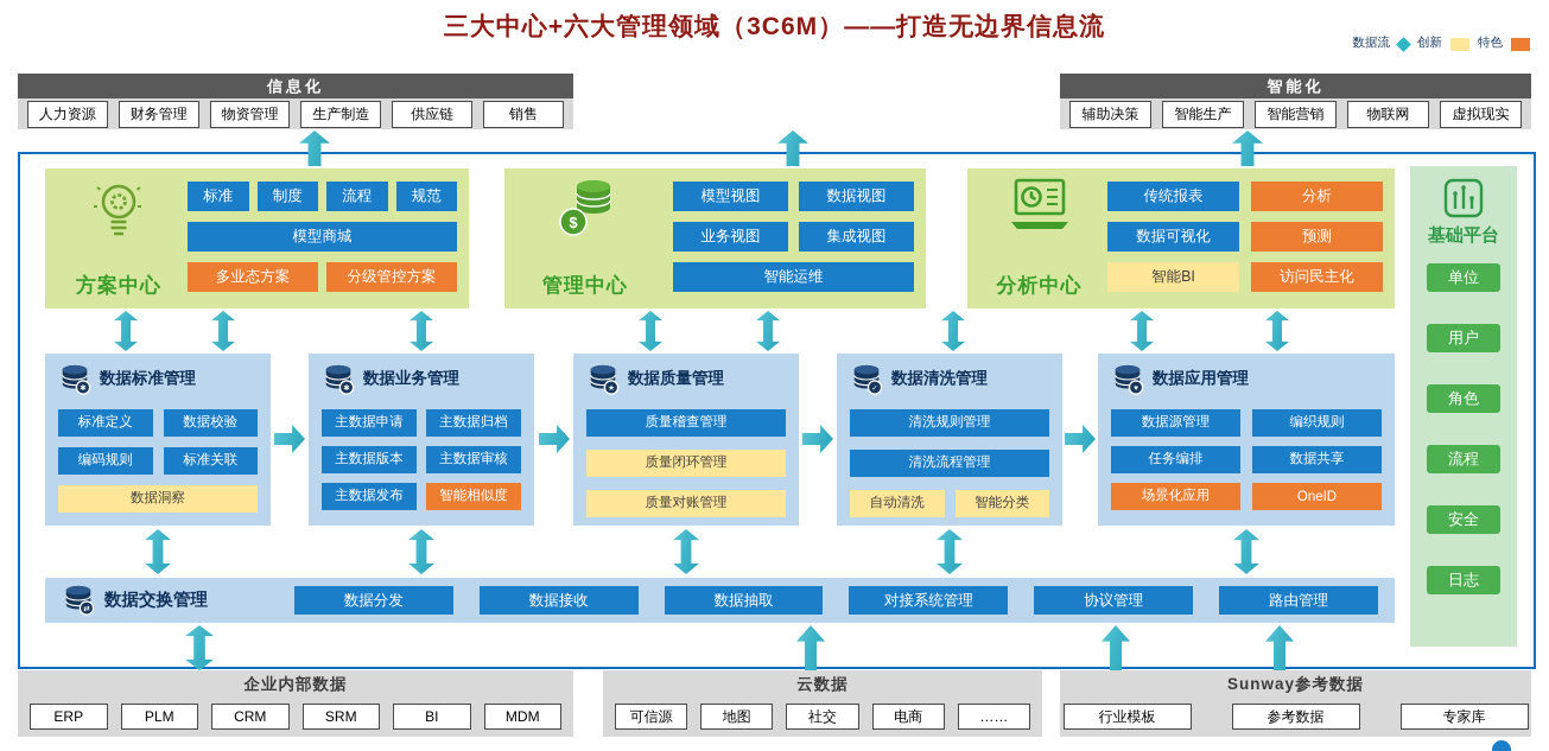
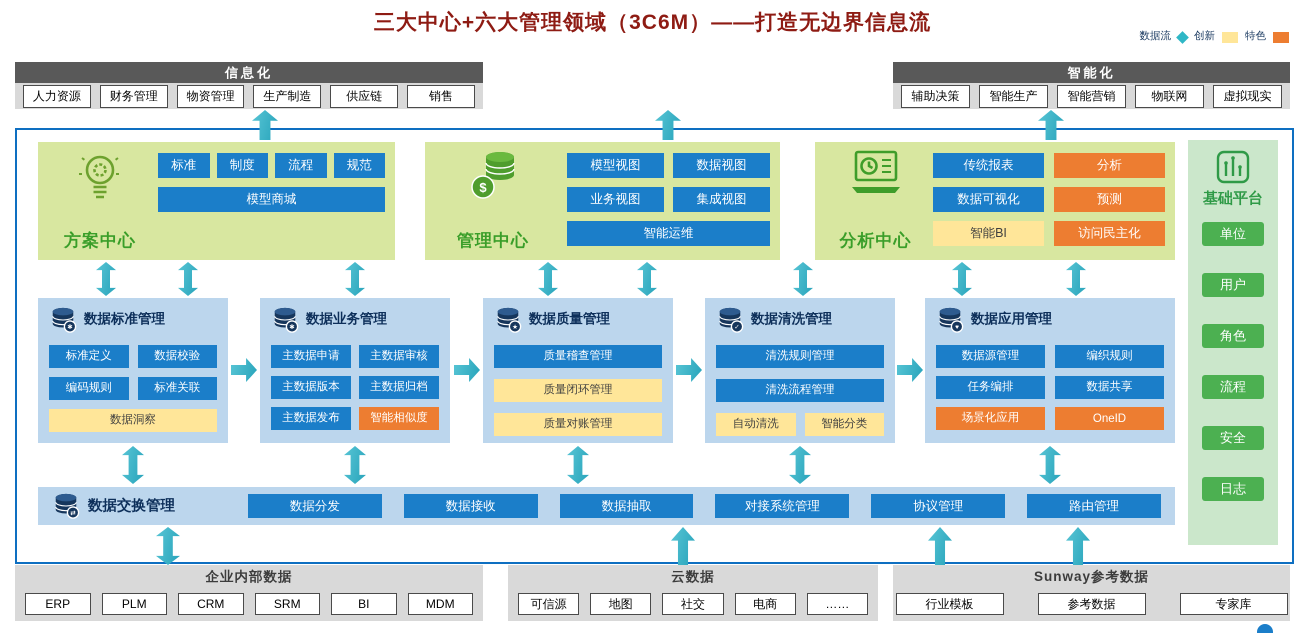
  三大中心+六大管理领域（3C6M）——打造无边界信息流
  数据流
  创新
  特色
  信息化
  人力资源
  财务管理
  物资管理
  生产制造
  供应链
  销售
  智能化
  辅助决策
  智能生产
  智能营销
  物联网
  虚拟现实
  方案中心
  标准
  制度
  流程
  规范
  模型商城
- 多业态方案
- 分级管控方案
  $
  管理中心
  模型视图
  数据视图
  业务视图
  集成视图
  智能运维
  分析中心
  传统报表
  分析
  数据可视化
  预测
  智能BI
  访问民主化
  基础平台
  单位
  用户
  角色
  流程
  安全
  日志
  数据标准管理
  标准定义
  数据校验
  编码规则
  标准关联
  数据洞察
  数据业务管理
  主数据申请
- 主数据归档
+ 主数据审核
  主数据版本
- 主数据审核
+ 主数据归档
  主数据发布
  智能相似度
  数据质量管理
  质量稽查管理
  质量闭环管理
  质量对账管理
  数据清洗管理
  清洗规则管理
  清洗流程管理
  自动清洗
  智能分类
  数据应用管理
  数据源管理
  编织规则
  任务编排
  数据共享
  场景化应用
  OneID
  数据交换管理
  数据分发
  数据接收
  数据抽取
  对接系统管理
  协议管理
  路由管理
  企业内部数据
  ERP
  PLM
  CRM
  SRM
  BI
  MDM
  云数据
  可信源
  地图
  社交
  电商
  ……
  Sunway参考数据
  行业模板
  参考数据
  专家库
